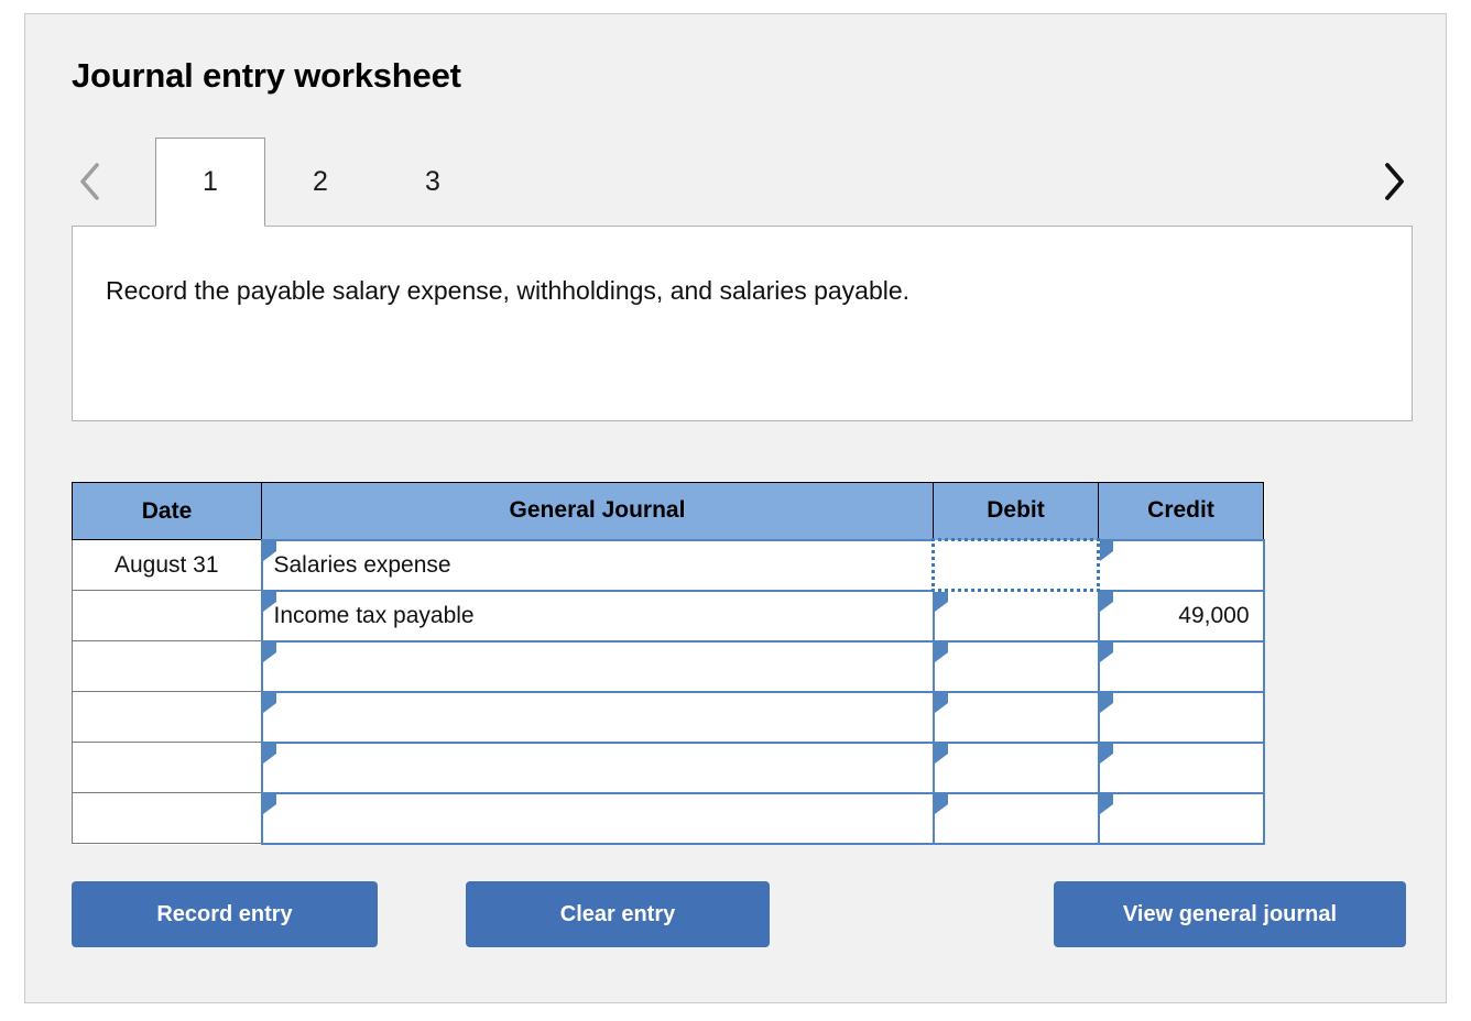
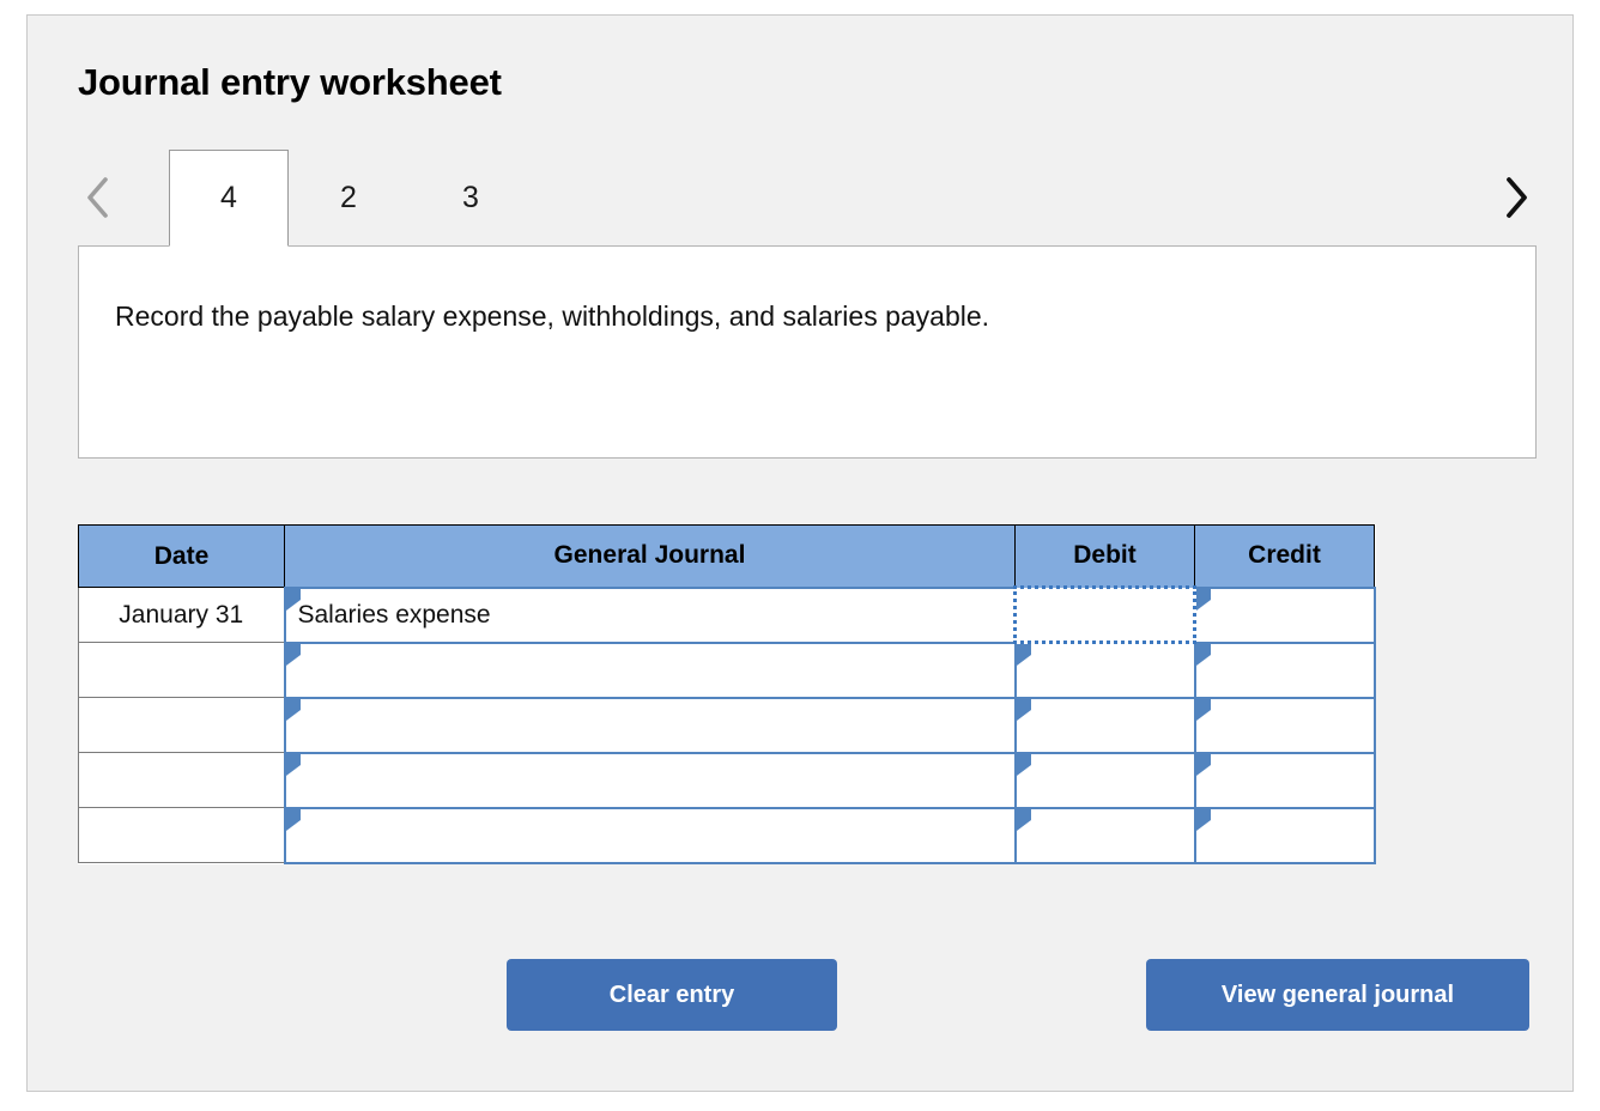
  Journal entry worksheet
- 1
+ 4
  2
  3
  Record the payable salary expense, withholdings, and salaries payable.
  Date	General Journal	Debit	Credit
- August 31	Salaries expense
+ January 31	Salaries expense
- 	Income tax payable		49,000
- Record entry
  Clear entry
  View general journal
